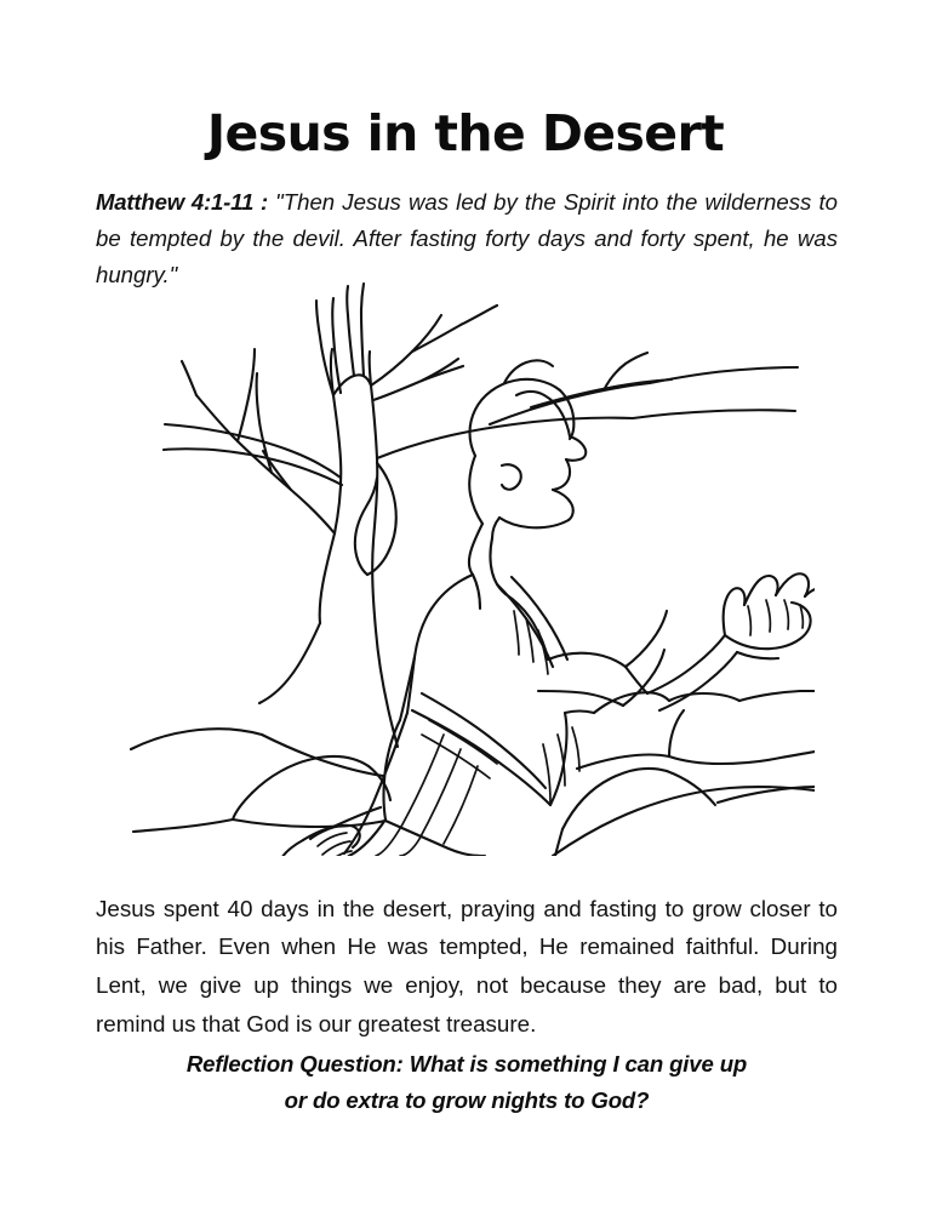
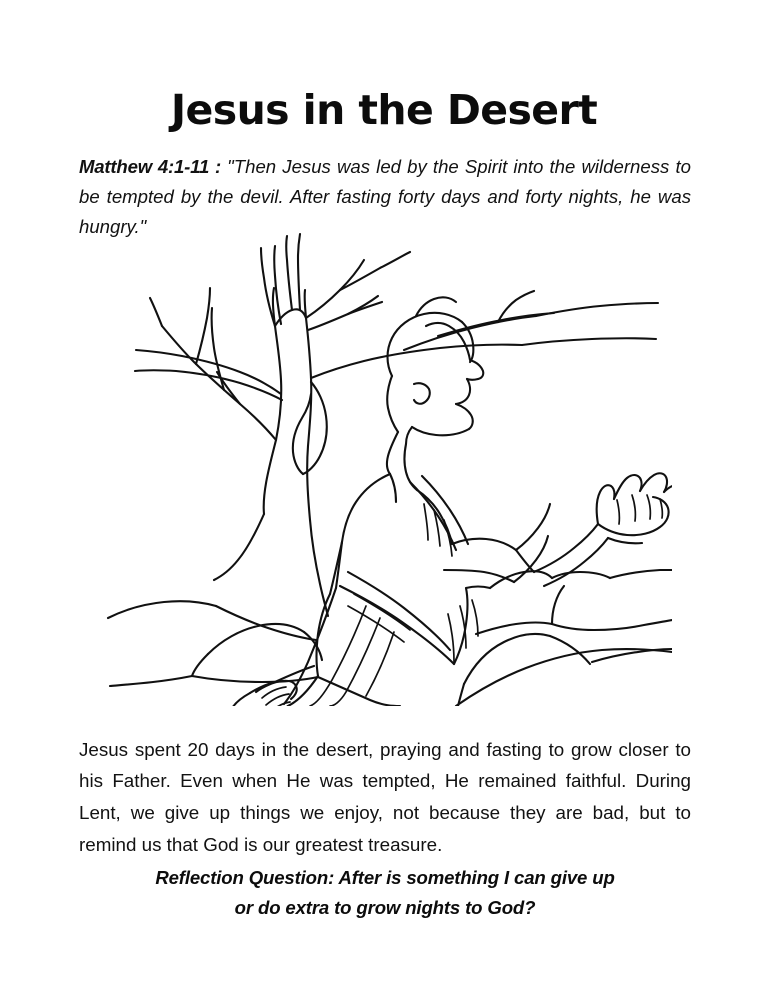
  Jesus in the Desert
- Matthew 4:1-11 : "Then Jesus was led by the Spirit into the wilderness to be tempted by the devil. After fasting forty days and forty spent, he was hungry."
+ Matthew 4:1-11 : "Then Jesus was led by the Spirit into the wilderness to be tempted by the devil. After fasting forty days and forty nights, he was hungry."
- Jesus spent 40 days in the desert, praying and fasting to grow closer to his Father. Even when He was tempted, He remained faithful. During Lent, we give up things we enjoy, not because they are bad, but to remind us that God is our greatest treasure.
+ Jesus spent 20 days in the desert, praying and fasting to grow closer to his Father. Even when He was tempted, He remained faithful. During Lent, we give up things we enjoy, not because they are bad, but to remind us that God is our greatest treasure.
- Reflection Question: What is something I can give up
+ Reflection Question: After is something I can give up
  or do extra to grow nights to God?
